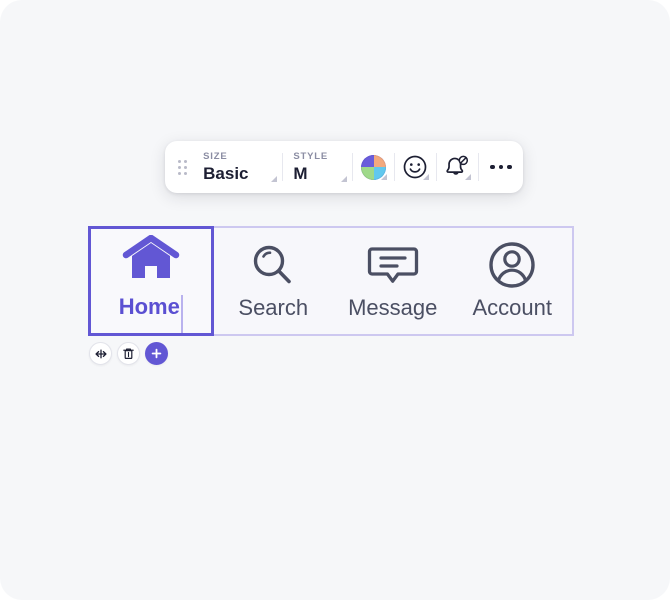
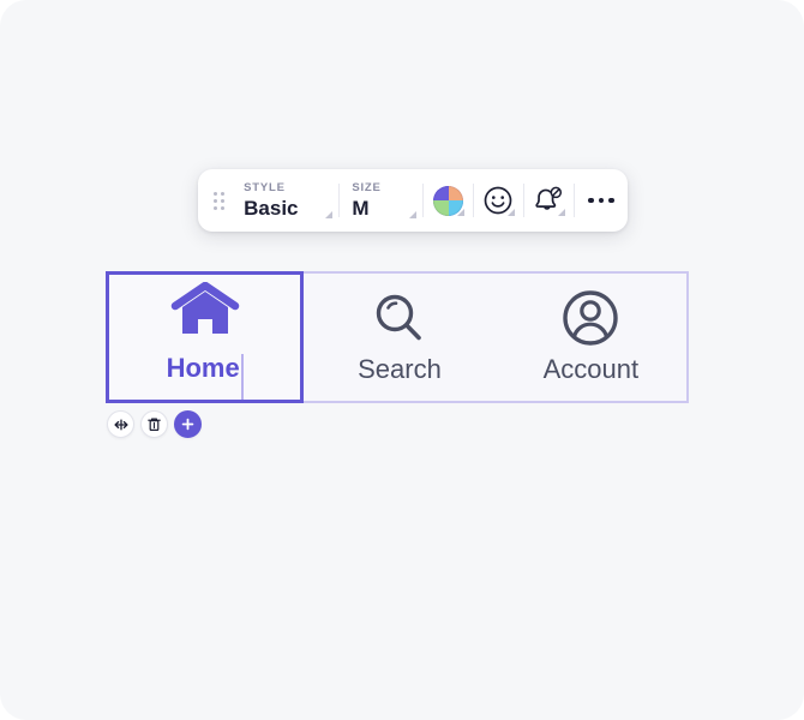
- SIZE
+ STYLE
  Basic
- STYLE
+ SIZE
  M
  Home
  Search
- Message
  Account
